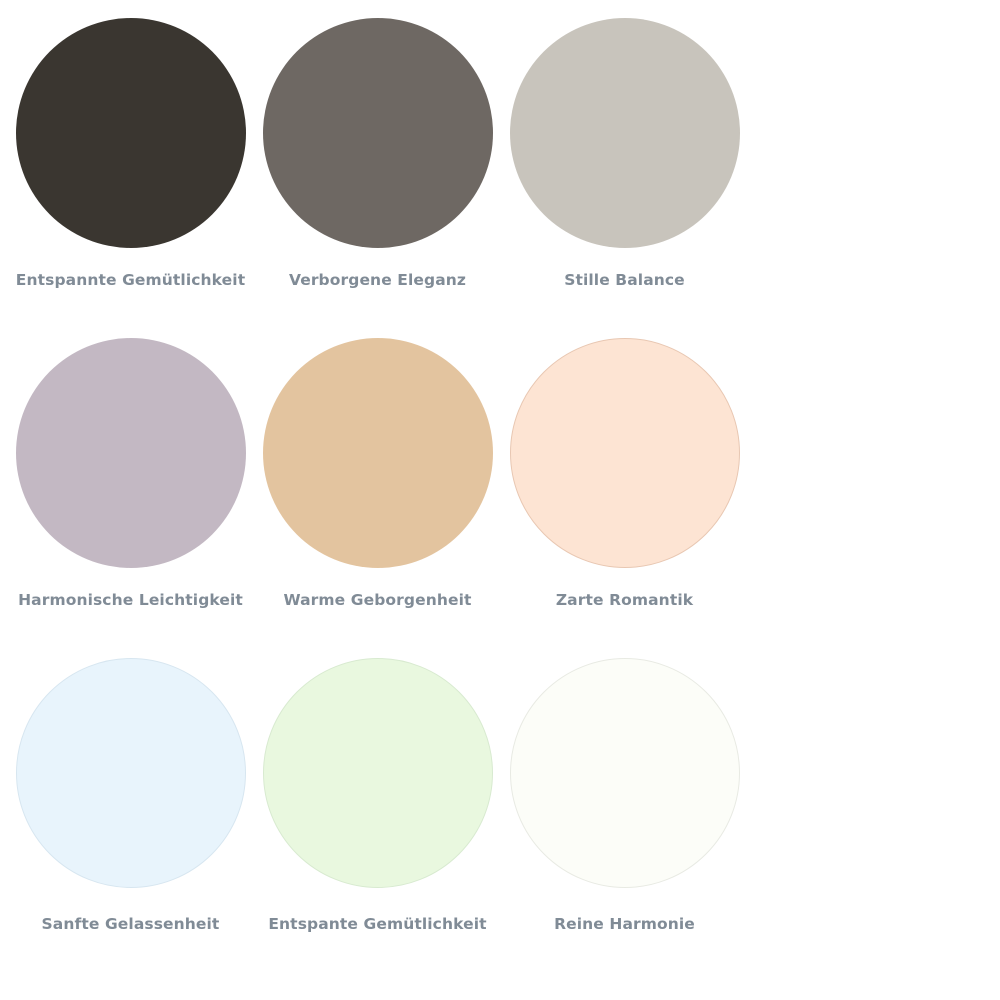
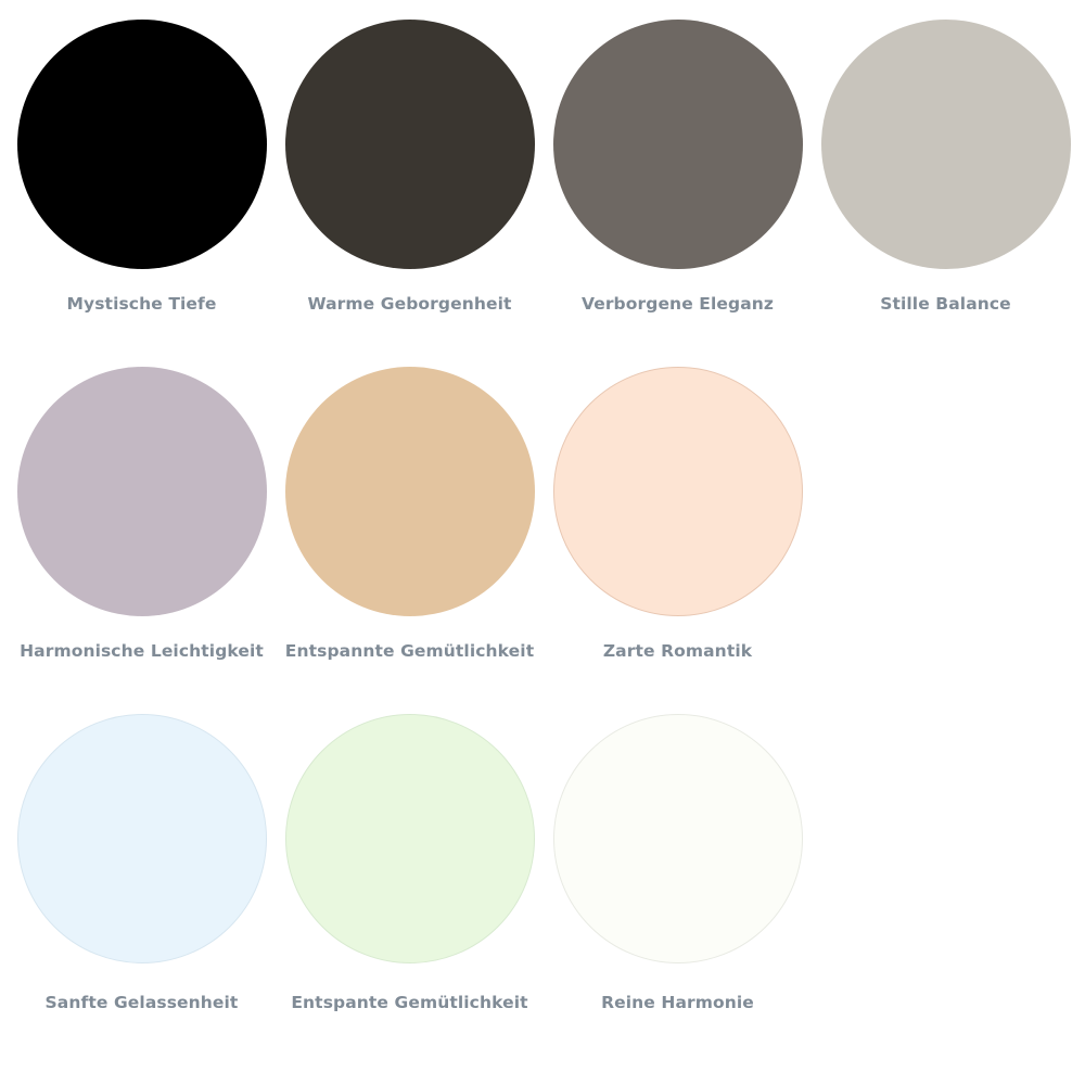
+ Mystische Tiefe
- Entspannte Gemütlichkeit
+ Warme Geborgenheit
  Verborgene Eleganz
  Stille Balance
  Harmonische Leichtigkeit
- Warme Geborgenheit
+ Entspannte Gemütlichkeit
  Zarte Romantik
  Sanfte Gelassenheit
  Entspante Gemütlichkeit
  Reine Harmonie
